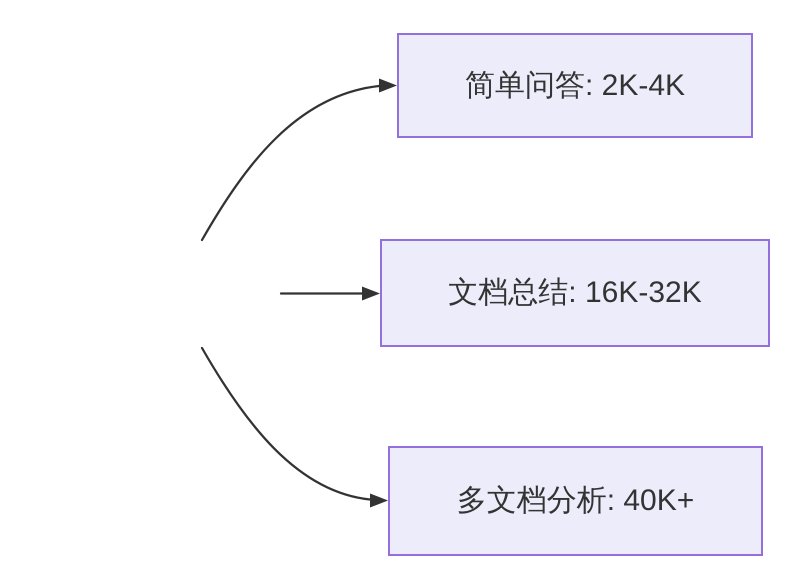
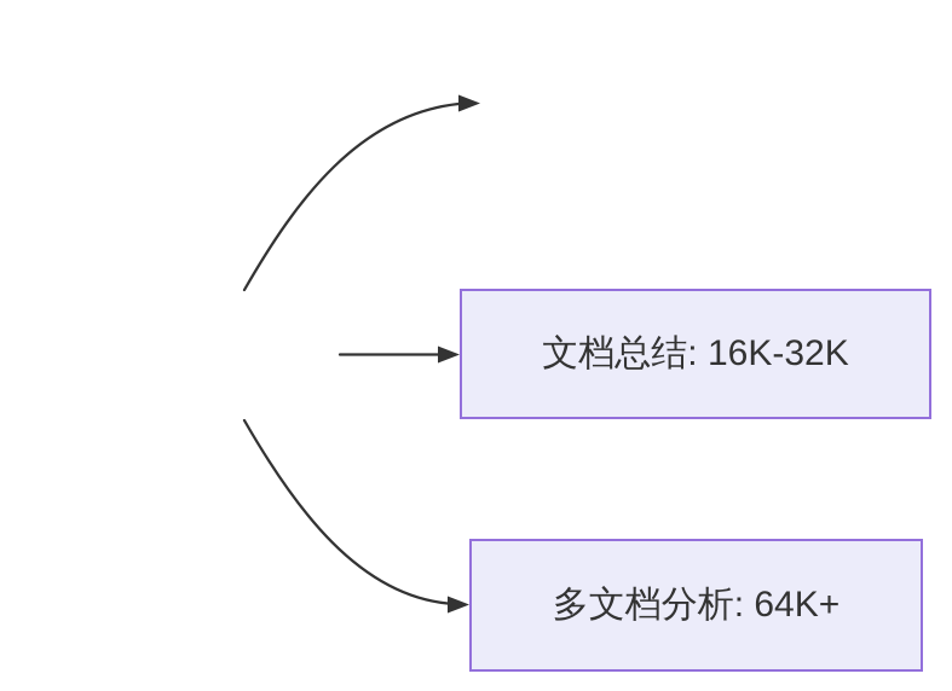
- 简单问答: 2K-4K
  文档总结: 16K-32K
- 多文档分析: 40K+
+ 多文档分析: 64K+
